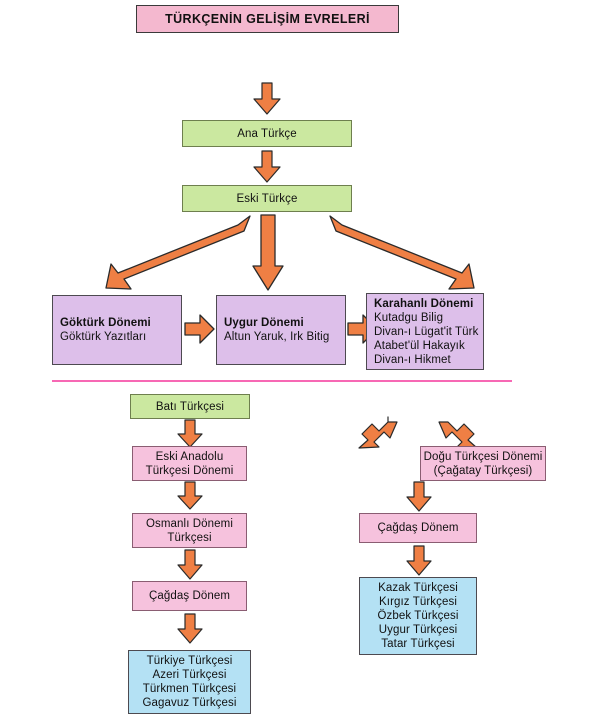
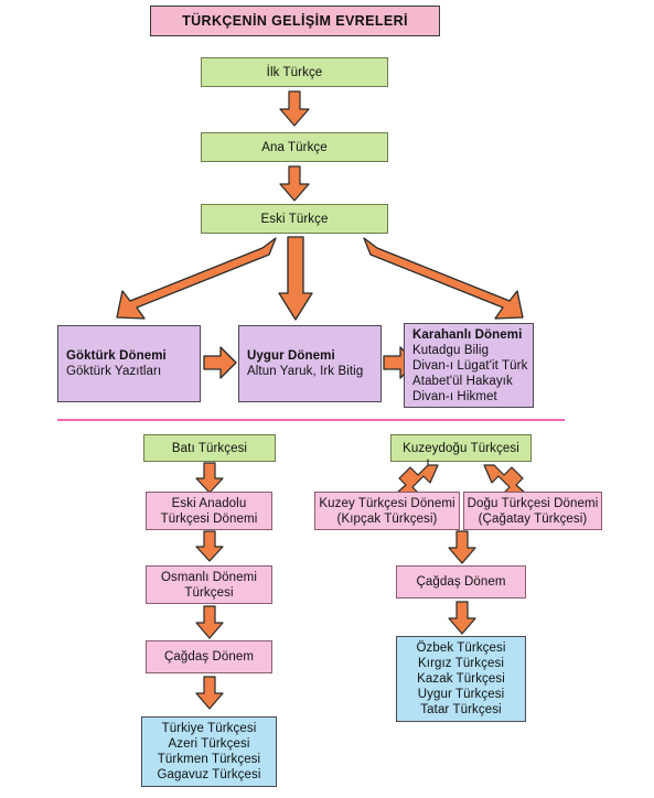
  TÜRKÇENİN GELİŞİM EVRELERİ
+ İlk Türkçe
  Ana Türkçe
  Eski Türkçe
  Göktürk Dönemi
  Göktürk Yazıtları
  Uygur Dönemi
  Altun Yaruk, Irk Bitig
  Karahanlı Dönemi
  Kutadgu Bilig
  Divan-ı Lügat'it Türk
  Atabet'ül Hakayık
  Divan-ı Hikmet
  Batı Türkçesi
+ Kuzeydoğu Türkçesi
  Eski Anadolu
  Türkçesi Dönemi
+ Kuzey Türkçesi Dönemi
+ (Kıpçak Türkçesi)
  Doğu Türkçesi Dönemi
  (Çağatay Türkçesi)
  Osmanlı Dönemi
  Türkçesi
  Çağdaş Dönem
  Çağdaş Dönem
- Kazak Türkçesi
+ Özbek Türkçesi
  Kırgız Türkçesi
- Özbek Türkçesi
+ Kazak Türkçesi
  Uygur Türkçesi
  Tatar Türkçesi
  Türkiye Türkçesi
  Azeri Türkçesi
  Türkmen Türkçesi
  Gagavuz Türkçesi
